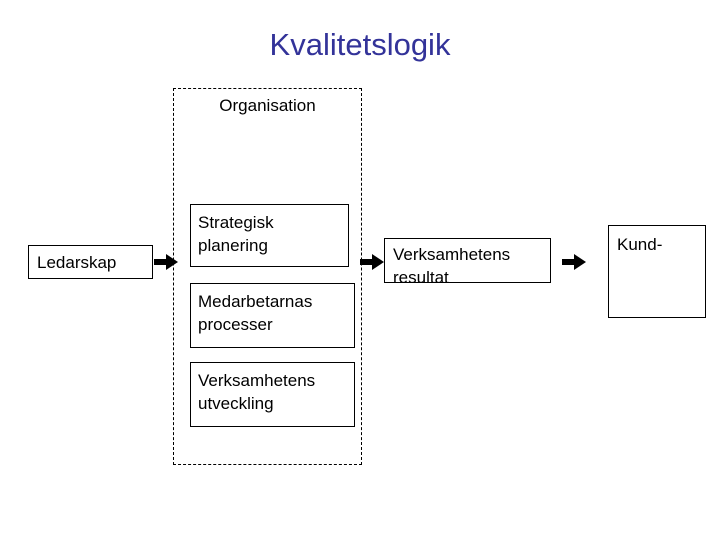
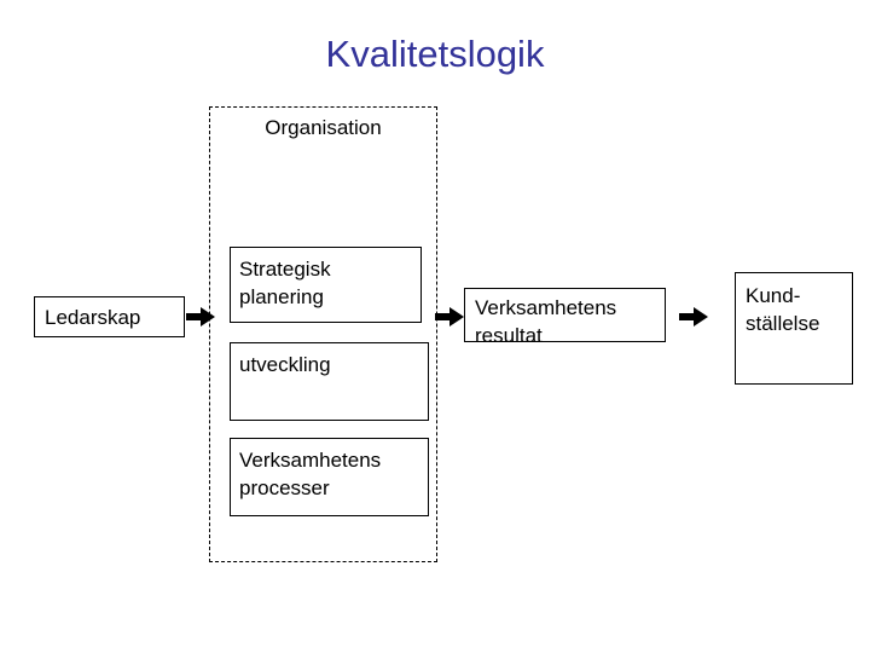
  Kvalitetslogik
  Organisation
  Strategisk
  planering
- Medarbetarnas
- processer
+ utveckling
  Verksamhetens
- utveckling
+ processer
  Ledarskap
  Verksamhetens
  resultat
  Kund-
+ ställelse
